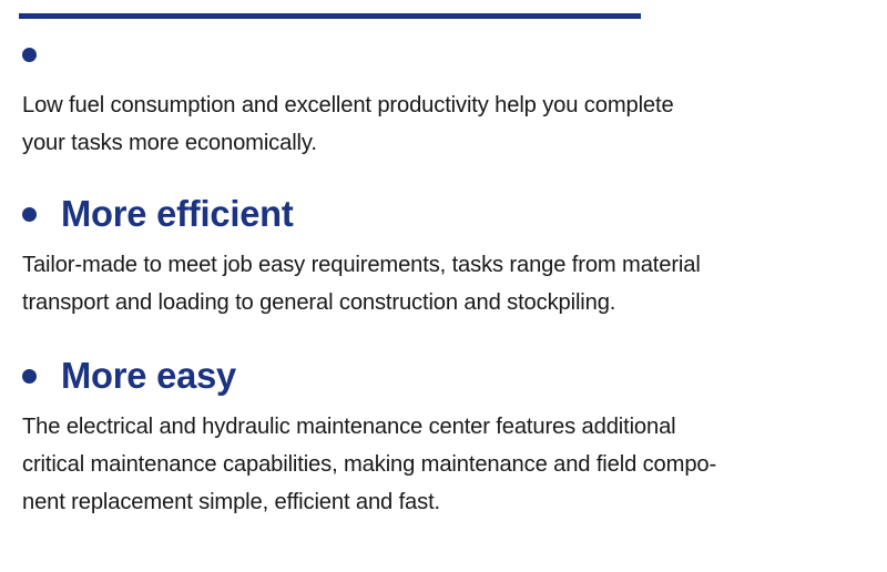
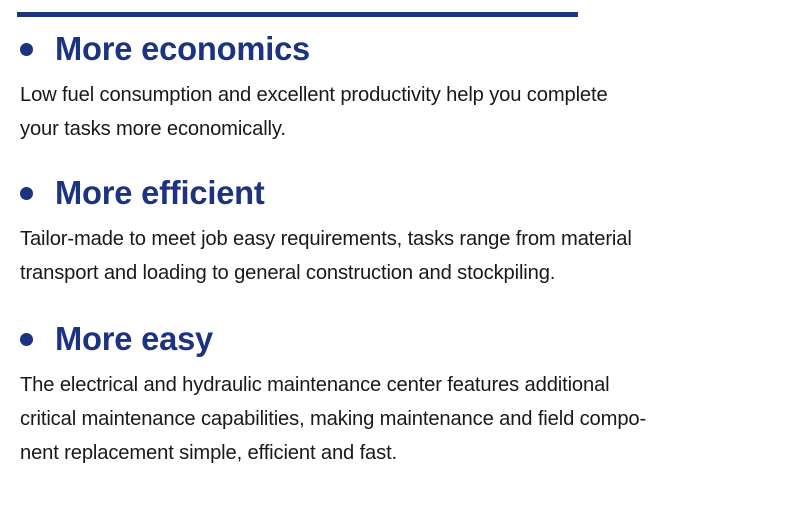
+ More economics
  Low fuel consumption and excellent productivity help you complete
  your tasks more economically.
  More efficient
  Tailor-made to meet job easy requirements, tasks range from material
  transport and loading to general construction and stockpiling.
  More easy
  The electrical and hydraulic maintenance center features additional
  critical maintenance capabilities, making maintenance and field compo-
  nent replacement simple, efficient and fast.
